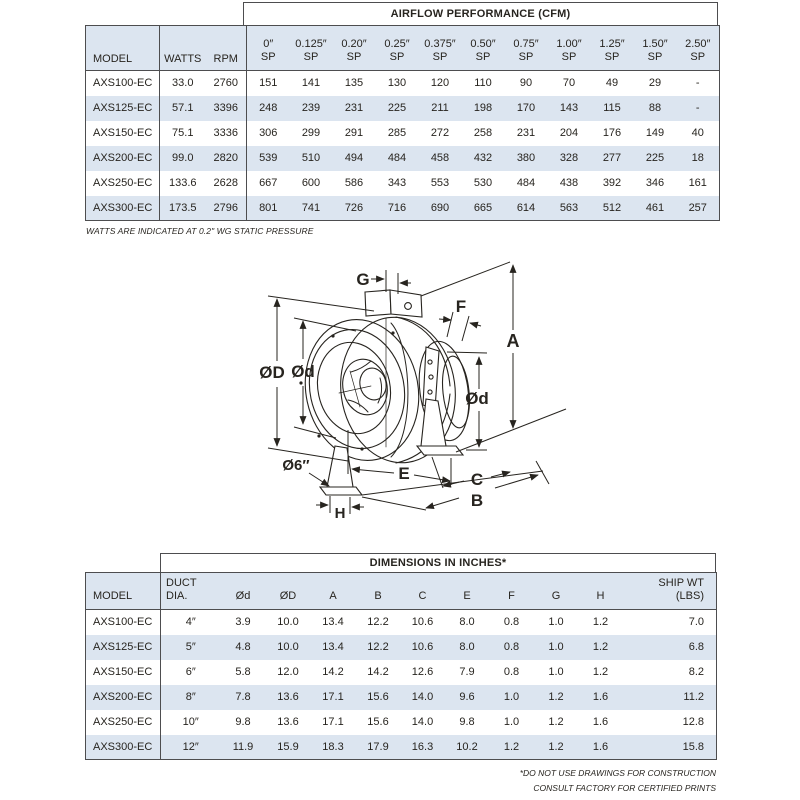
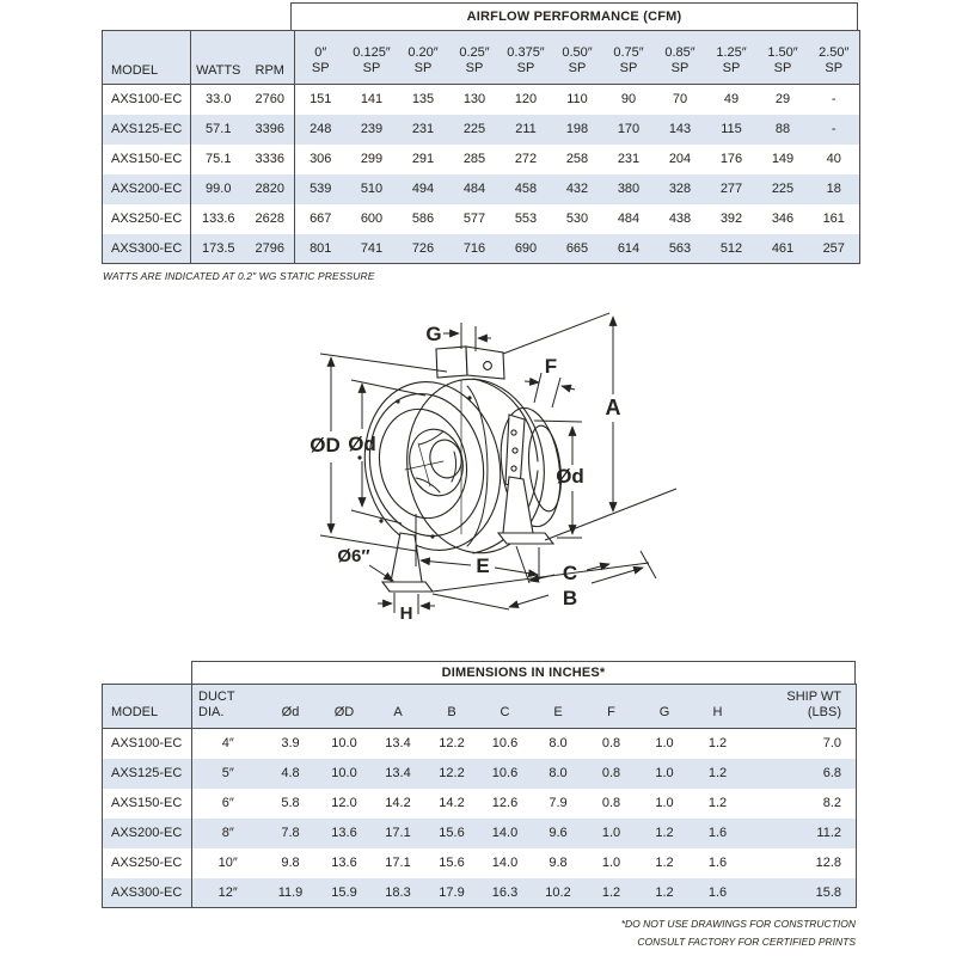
  AIRFLOW PERFORMANCE (CFM)
- MODEL	WATTS	RPM	0″SP	0.125″SP	0.20″SP	0.25″SP	0.375″SP	0.50″SP	0.75″SP	1.00″SP	1.25″SP	1.50″SP	2.50″SP
+ MODEL	WATTS	RPM	0″SP	0.125″SP	0.20″SP	0.25″SP	0.375″SP	0.50″SP	0.75″SP	0.85″SP	1.25″SP	1.50″SP	2.50″SP
  AXS100-EC	33.0	2760	151	141	135	130	120	110	90	70	49	29	-
  AXS125-EC	57.1	3396	248	239	231	225	211	198	170	143	115	88	-
  AXS150-EC	75.1	3336	306	299	291	285	272	258	231	204	176	149	40
  AXS200-EC	99.0	2820	539	510	494	484	458	432	380	328	277	225	18
- AXS250-EC	133.6	2628	667	600	586	343	553	530	484	438	392	346	161
+ AXS250-EC	133.6	2628	667	600	586	577	553	530	484	438	392	346	161
  AXS300-EC	173.5	2796	801	741	726	716	690	665	614	563	512	461	257
  WATTS ARE INDICATED AT 0.2" WG STATIC PRESSURE
  G
  F
  A
  ØD
  Ød
  Ød
  Ø6″
  E
  C
  B
  H
  DIMENSIONS IN INCHES*
  MODEL	DUCTDIA.	Ød	ØD	A	B	C	E	F	G	H	SHIP WT(LBS)
  AXS100-EC	4″	3.9	10.0	13.4	12.2	10.6	8.0	0.8	1.0	1.2	7.0
  AXS125-EC	5″	4.8	10.0	13.4	12.2	10.6	8.0	0.8	1.0	1.2	6.8
  AXS150-EC	6″	5.8	12.0	14.2	14.2	12.6	7.9	0.8	1.0	1.2	8.2
  AXS200-EC	8″	7.8	13.6	17.1	15.6	14.0	9.6	1.0	1.2	1.6	11.2
  AXS250-EC	10″	9.8	13.6	17.1	15.6	14.0	9.8	1.0	1.2	1.6	12.8
  AXS300-EC	12″	11.9	15.9	18.3	17.9	16.3	10.2	1.2	1.2	1.6	15.8
  *DO NOT USE DRAWINGS FOR CONSTRUCTION
  CONSULT FACTORY FOR CERTIFIED PRINTS
